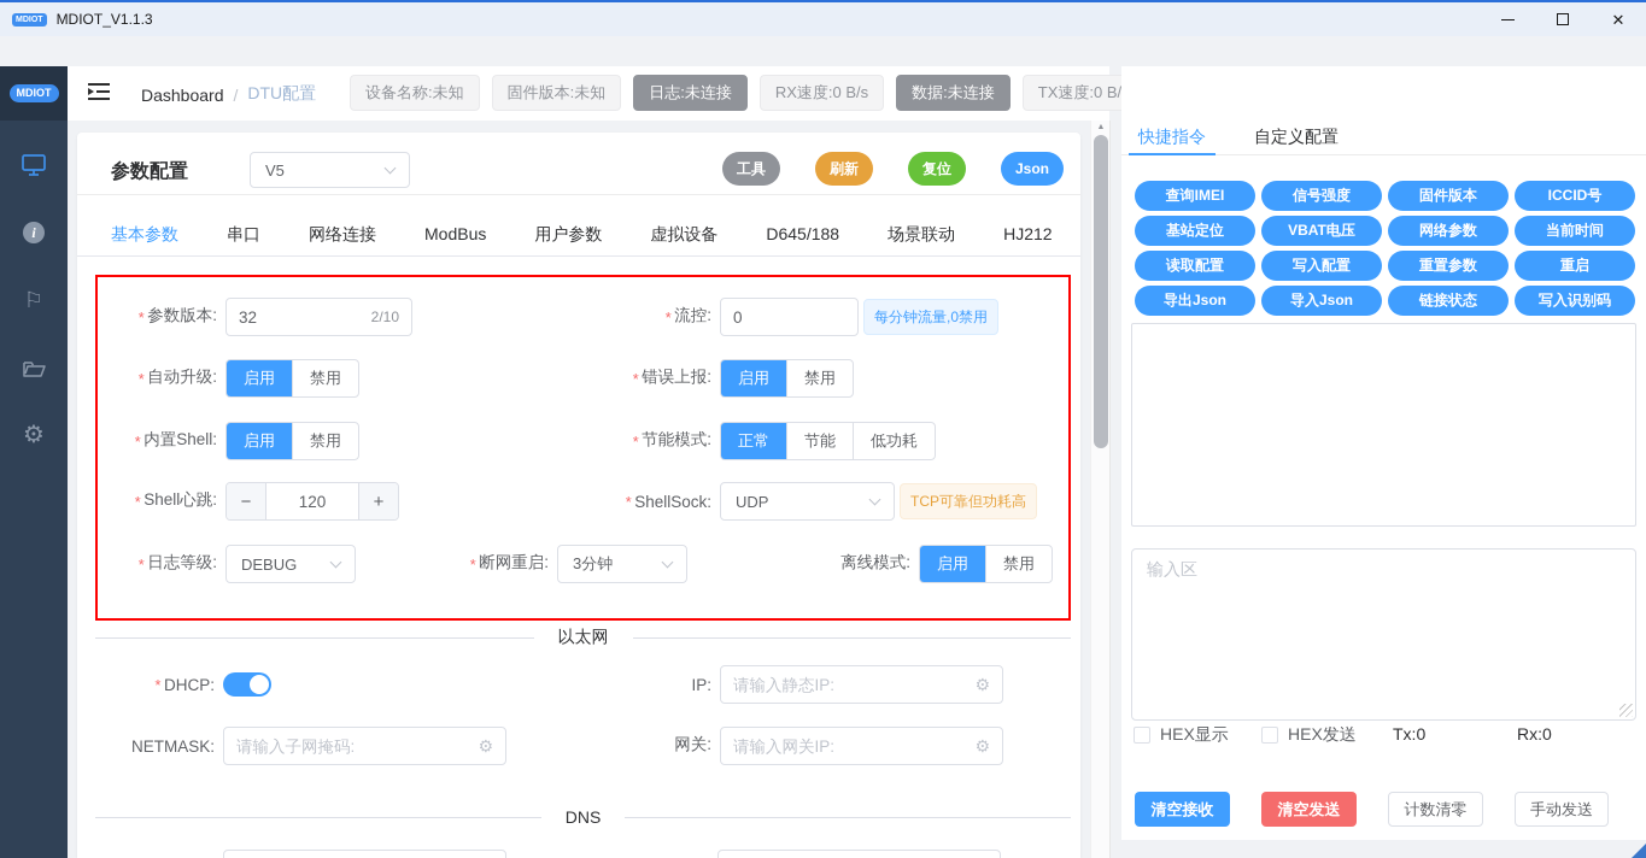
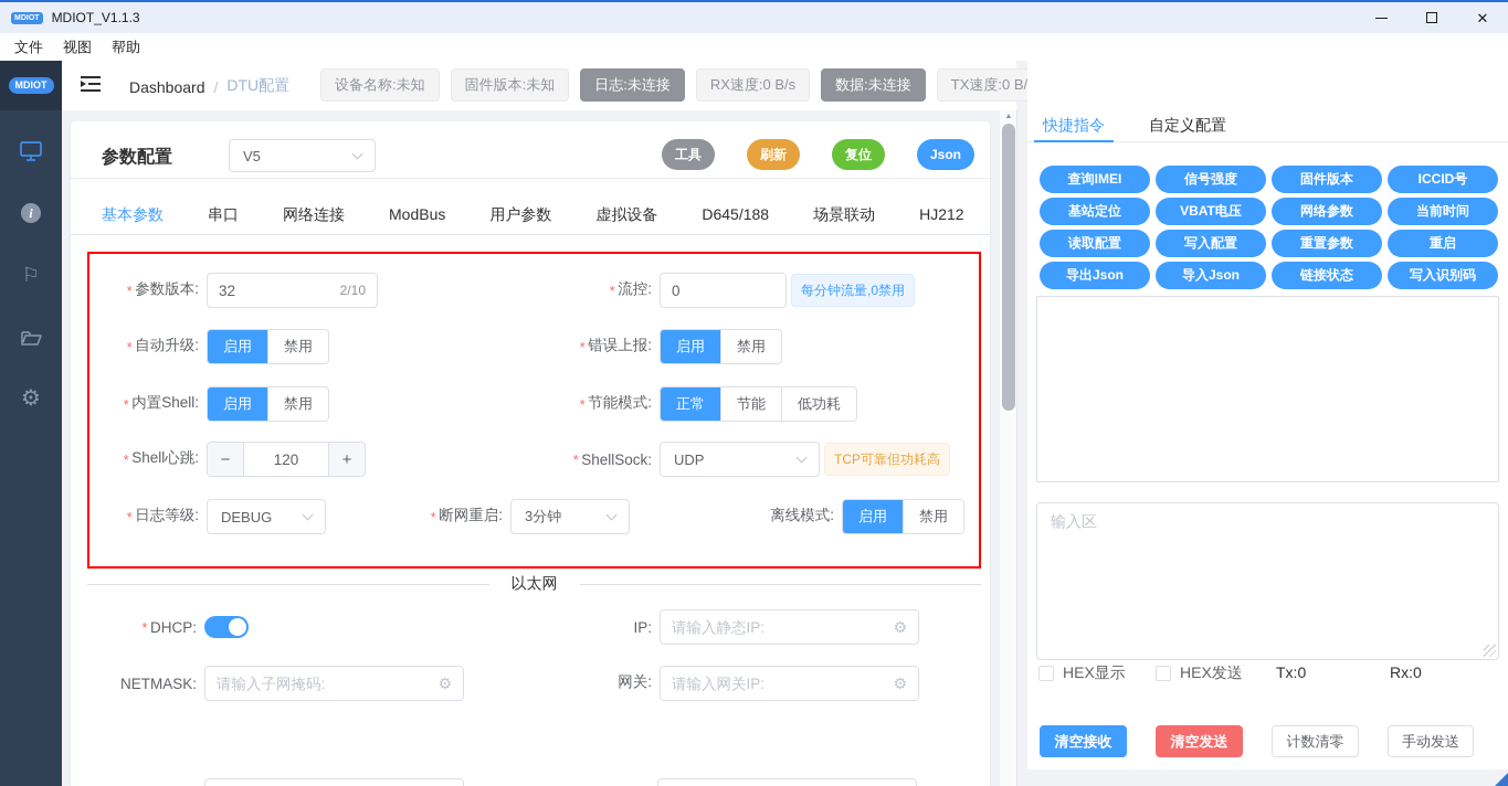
  MDIOT_V1.1.3
  ✕
+ 文件
+ 视图
+ 帮助
  MDIOT
  i
  ⚐
  ⚙
  Dashboard
  /
  DTU配置
  设备名称:未知
  固件版本:未知
  日志:未连接
  RX速度:0 B/s
  数据:未连接
  TX速度:0 B/
  参数配置
  V5
  工具
  刷新
  复位
  Json
  基本参数
  串口
  网络连接
  ModBus
  用户参数
  虚拟设备
  D645/188
  场景联动
  HJ212
  *
  参数版本:
  32
  2/10
  *
  流控:
  0
  每分钟流量,0禁用
  *
  自动升级:
  启用
  禁用
  *
  错误上报:
  启用
  禁用
  *
  内置Shell:
  启用
  禁用
  *
  节能模式:
  正常
  节能
  低功耗
  *
  Shell心跳:
  −
  120
  +
  *
  ShellSock:
  UDP
  TCP可靠但功耗高
  *
  日志等级:
  DEBUG
  *
  断网重启:
  3分钟
  离线模式:
  启用
  禁用
  以太网
  *
  DHCP:
  IP:
  请输入静态IP:
  ⚙
  NETMASK:
  请输入子网掩码:
  ⚙
  网关:
  请输入网关IP:
  ⚙
- DNS
  快捷指令
  自定义配置
  查询IMEI
  信号强度
  固件版本
  ICCID号
  基站定位
  VBAT电压
  网络参数
  当前时间
  读取配置
  写入配置
  重置参数
  重启
  导出Json
  导入Json
  链接状态
  写入识别码
  输入区
  HEX显示
  HEX发送
  Tx:0
  Rx:0
  清空接收
  清空发送
  计数清零
  手动发送
